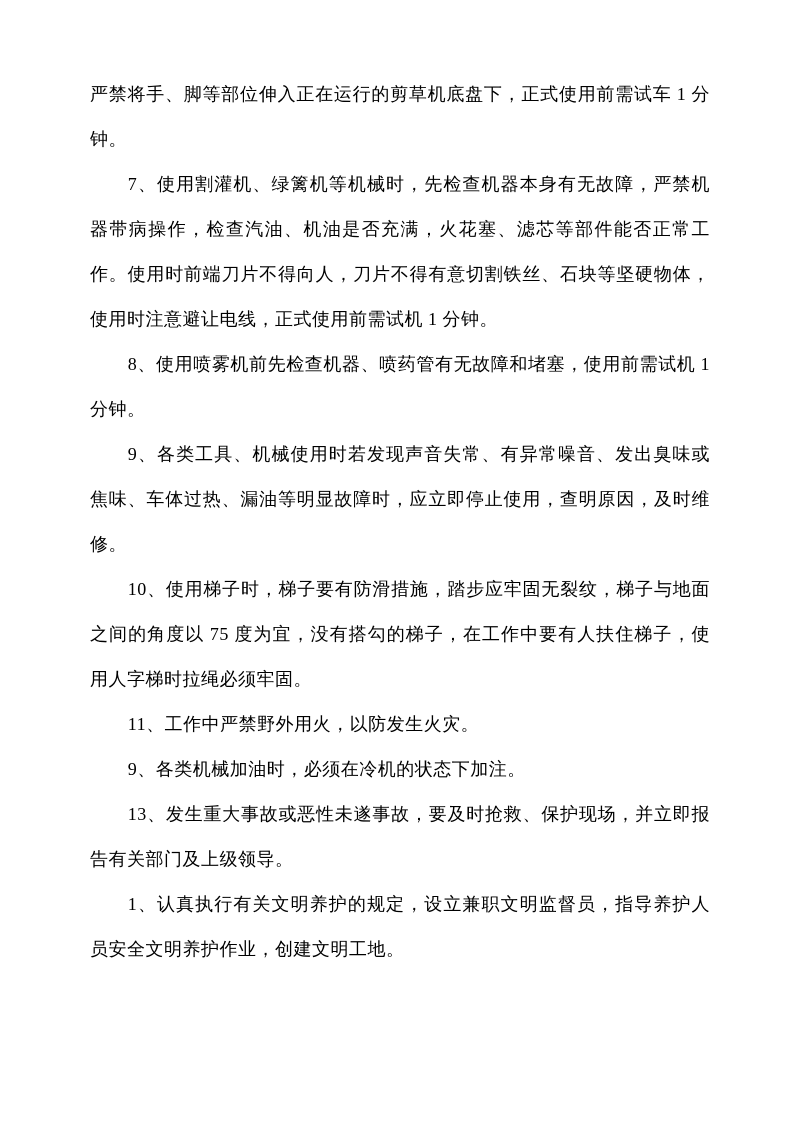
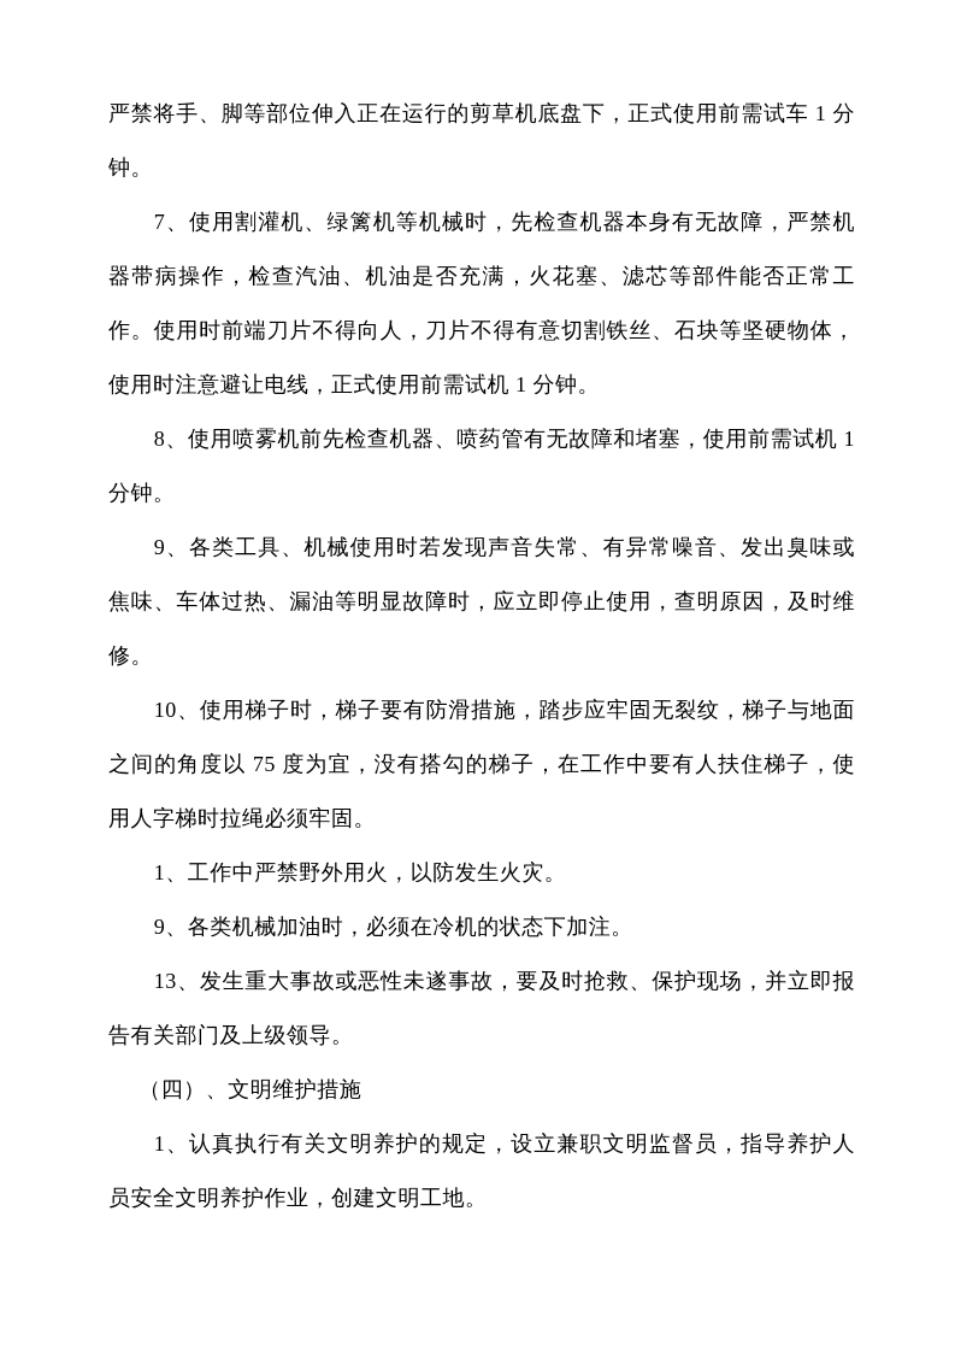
  严禁将手、脚等部位伸入正在运行的剪草机底盘下，正式使用前需试车 1 分钟。
  7、使用割灌机、绿篱机等机械时，先检查机器本身有无故障，严禁机器带病操作，检查汽油、机油是否充满，火花塞、滤芯等部件能否正常工作。使用时前端刀片不得向人，刀片不得有意切割铁丝、石块等坚硬物体，使用时注意避让电线，正式使用前需试机 1 分钟。
  8、使用喷雾机前先检查机器、喷药管有无故障和堵塞，使用前需试机 1 分钟。
  9、各类工具、机械使用时若发现声音失常、有异常噪音、发出臭味或焦味、车体过热、漏油等明显故障时，应立即停止使用，查明原因，及时维修。
  10、使用梯子时，梯子要有防滑措施，踏步应牢固无裂纹，梯子与地面之间的角度以 75 度为宜，没有搭勾的梯子，在工作中要有人扶住梯子，使用人字梯时拉绳必须牢固。
- 11、工作中严禁野外用火，以防发生火灾。
+ 1、工作中严禁野外用火，以防发生火灾。
  9、各类机械加油时，必须在冷机的状态下加注。
  13、发生重大事故或恶性未遂事故，要及时抢救、保护现场，并立即报告有关部门及上级领导。
+ （四）、文明维护措施
  1、认真执行有关文明养护的规定，设立兼职文明监督员，指导养护人员安全文明养护作业，创建文明工地。
